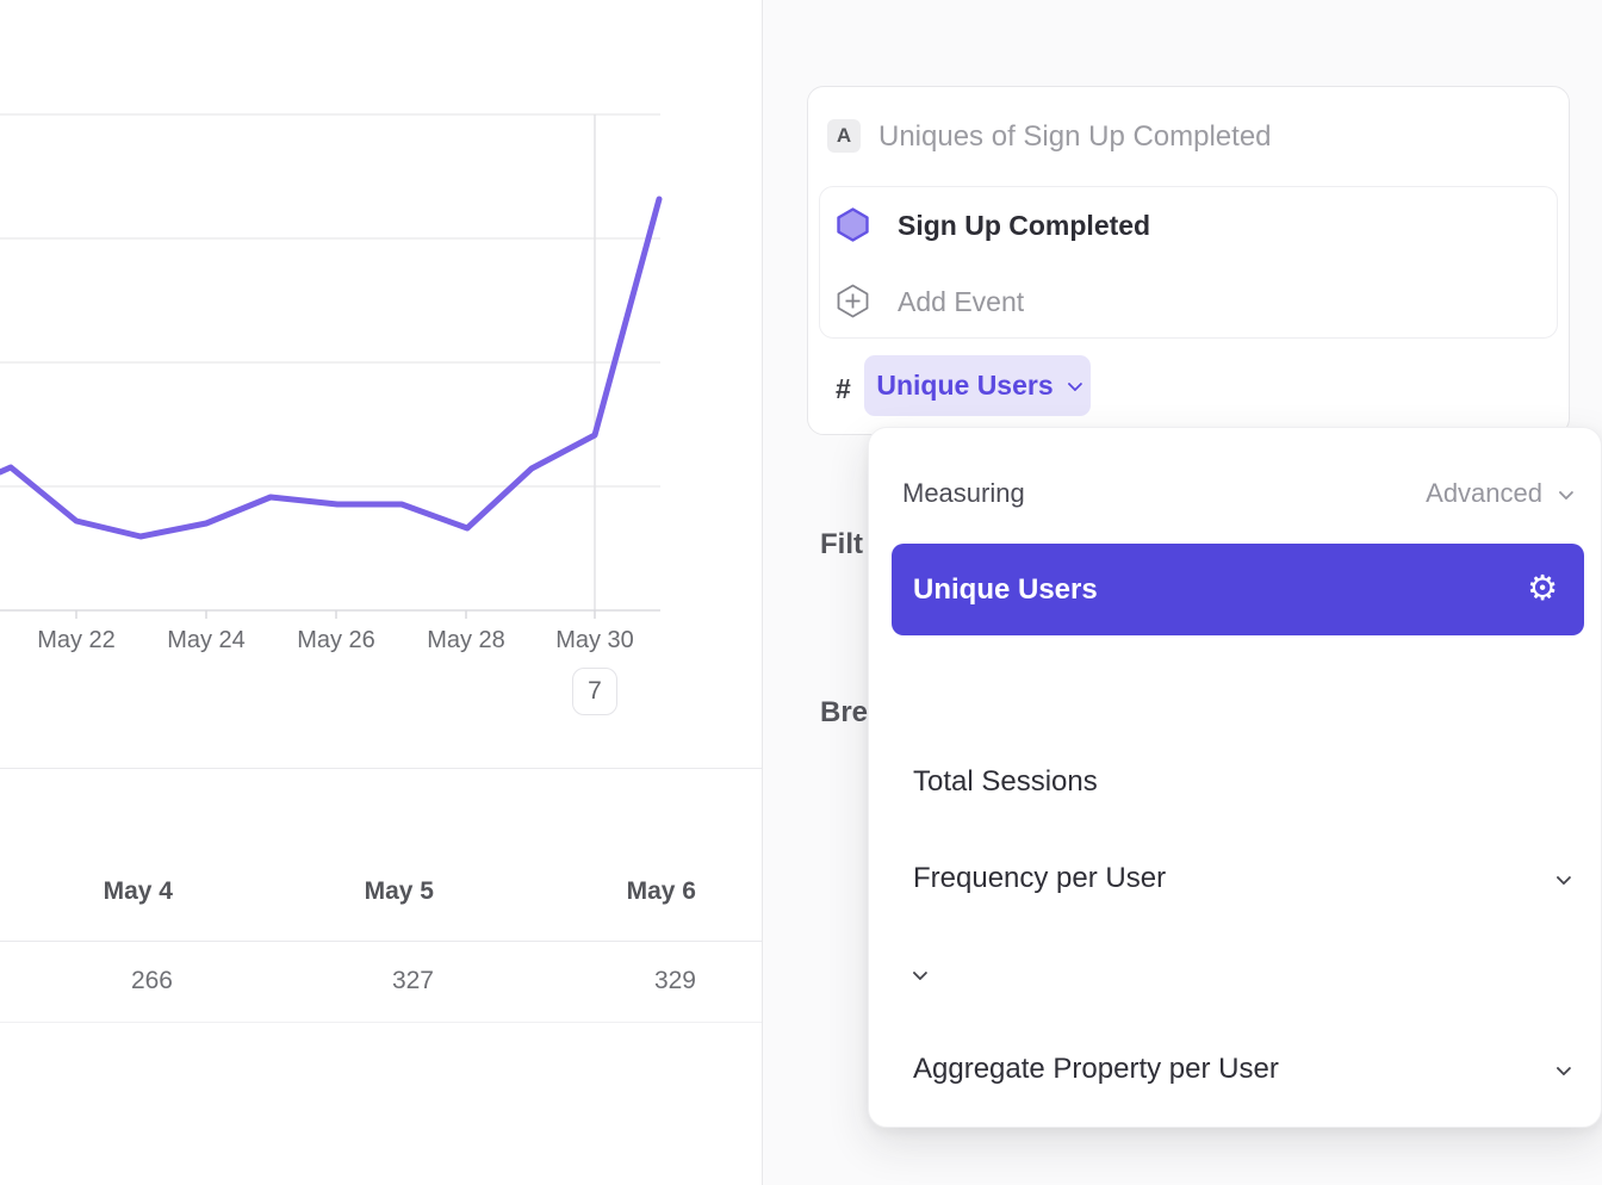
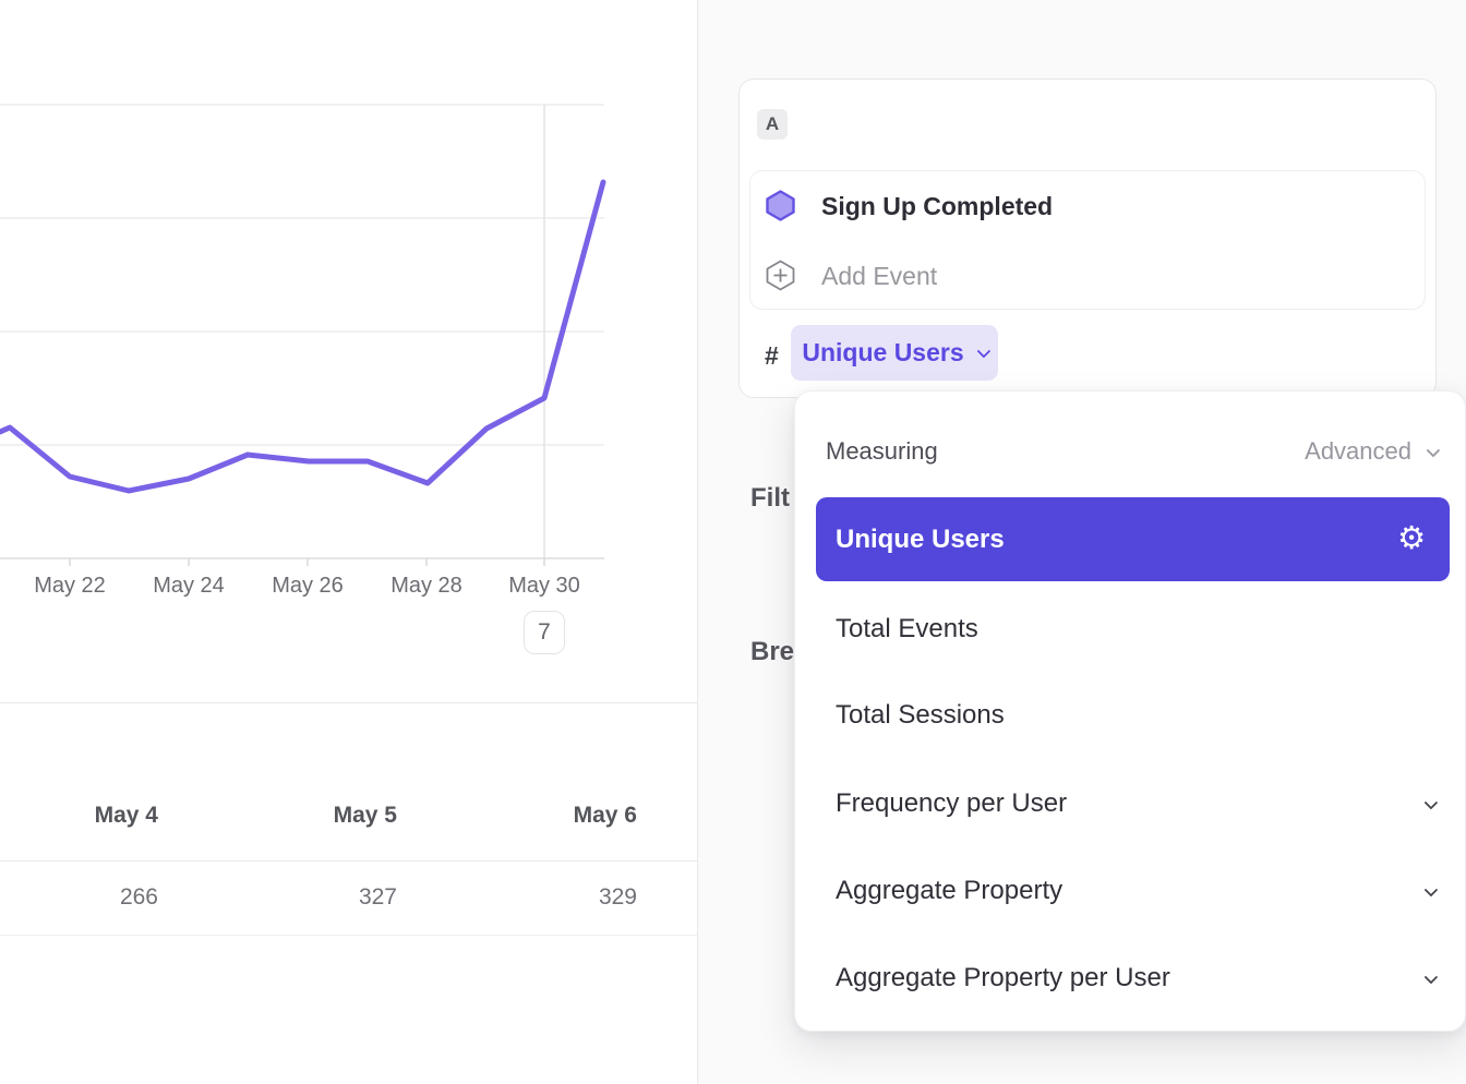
  May 22
  May 24
  May 26
  May 28
  May 30
  7
  May 4
  May 5
  May 6
  266
  327
  329
  A
- Uniques of Sign Up Completed
  Sign Up Completed
  Add Event
  #
  Unique Users
  Filt
  Bre
  Measuring
  Advanced
  Unique Users
  ⚙
+ Total Events
  Total Sessions
  Frequency per User
+ Aggregate Property
  Aggregate Property per User
